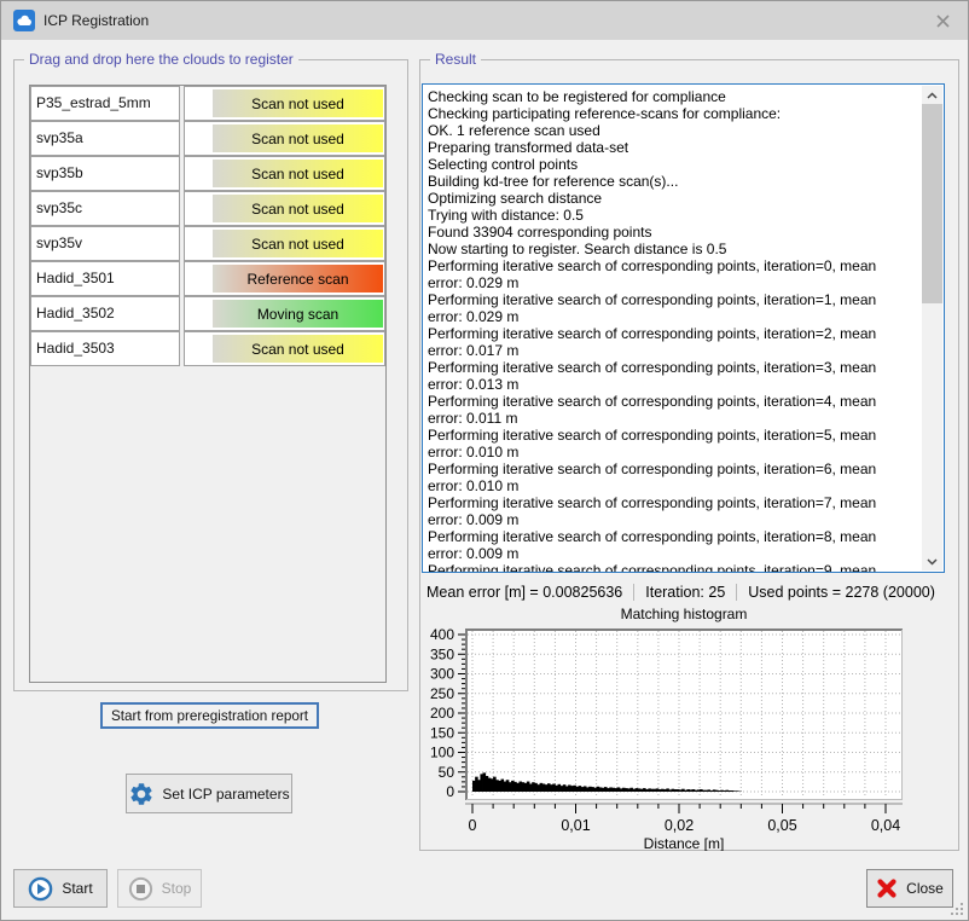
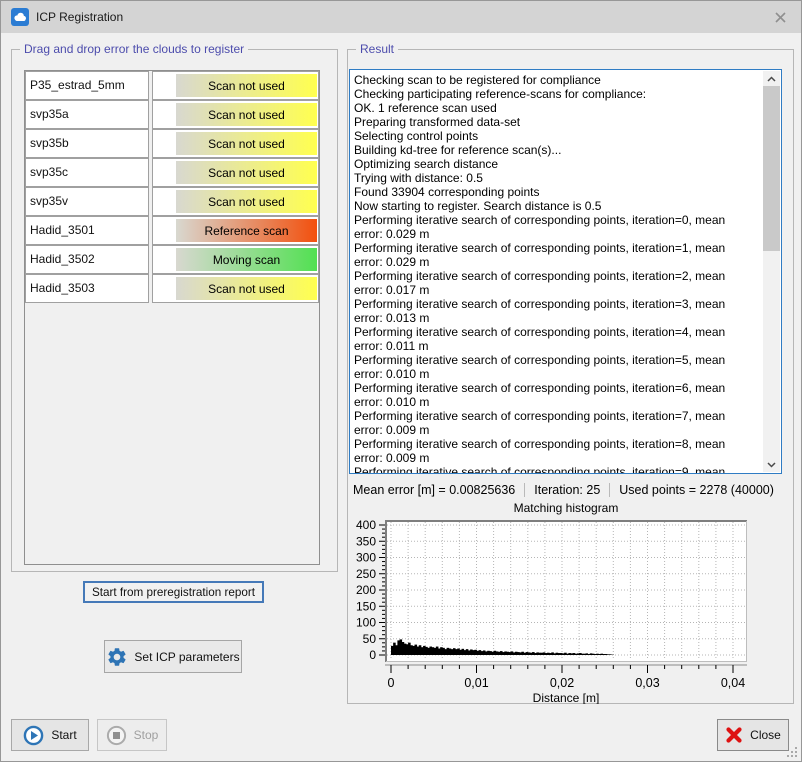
  ICP Registration
- Drag and drop here the clouds to register
+ Drag and drop error the clouds to register
  P35_estrad_5mm
  Scan not used
  svp35a
  Scan not used
  svp35b
  Scan not used
  svp35c
  Scan not used
  svp35v
  Scan not used
  Hadid_3501
  Reference scan
  Hadid_3502
  Moving scan
  Hadid_3503
  Scan not used
  Start from preregistration report
  Set ICP parameters
  Result
  Checking scan to be registered for compliance
  Checking participating reference-scans for compliance:
  OK. 1 reference scan used
  Preparing transformed data-set
  Selecting control points
  Building kd-tree for reference scan(s)...
  Optimizing search distance
  Trying with distance: 0.5
  Found 33904 corresponding points
  Now starting to register. Search distance is 0.5
  Performing iterative search of corresponding points, iteration=0, mean
  error: 0.029 m
  Performing iterative search of corresponding points, iteration=1, mean
  error: 0.029 m
  Performing iterative search of corresponding points, iteration=2, mean
  error: 0.017 m
  Performing iterative search of corresponding points, iteration=3, mean
  error: 0.013 m
  Performing iterative search of corresponding points, iteration=4, mean
  error: 0.011 m
  Performing iterative search of corresponding points, iteration=5, mean
  error: 0.010 m
  Performing iterative search of corresponding points, iteration=6, mean
  error: 0.010 m
  Performing iterative search of corresponding points, iteration=7, mean
  error: 0.009 m
  Performing iterative search of corresponding points, iteration=8, mean
  error: 0.009 m
  Performing iterative search of corresponding points, iteration=9, mean
  Mean error [m] = 0.00825636
  Iteration: 25
- Used points = 2278 (20000)
+ Used points = 2278 (40000)
  0
  50
  100
  150
  200
  250
  300
  350
  400
  0
  0,01
  0,02
- 0,05
+ 0,03
  0,04
  Matching histogram
  Distance [m]
  Start
  Stop
  Close
